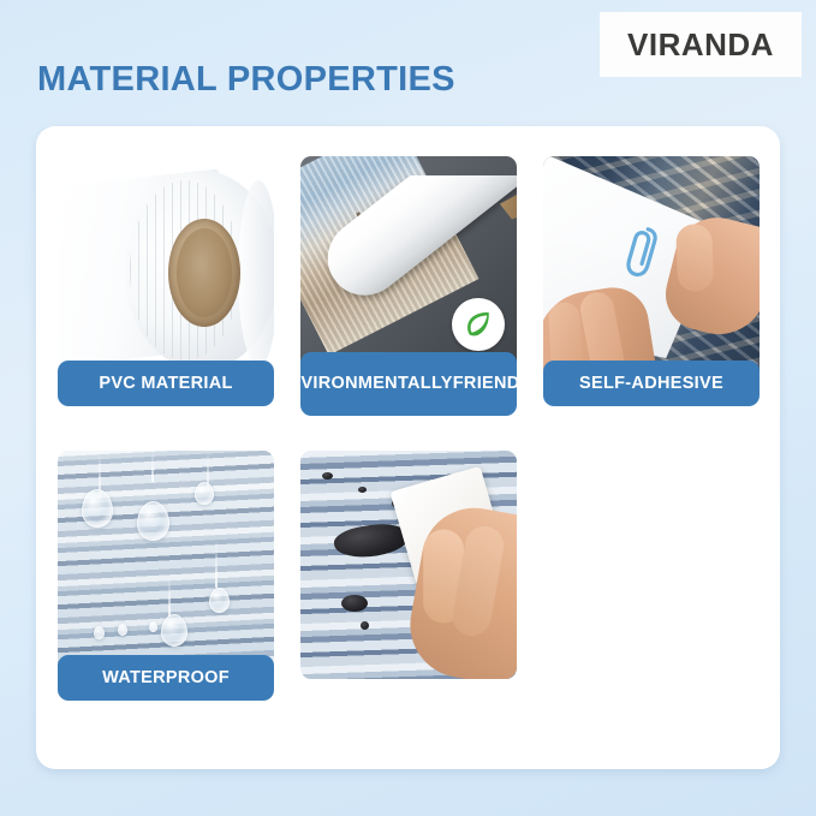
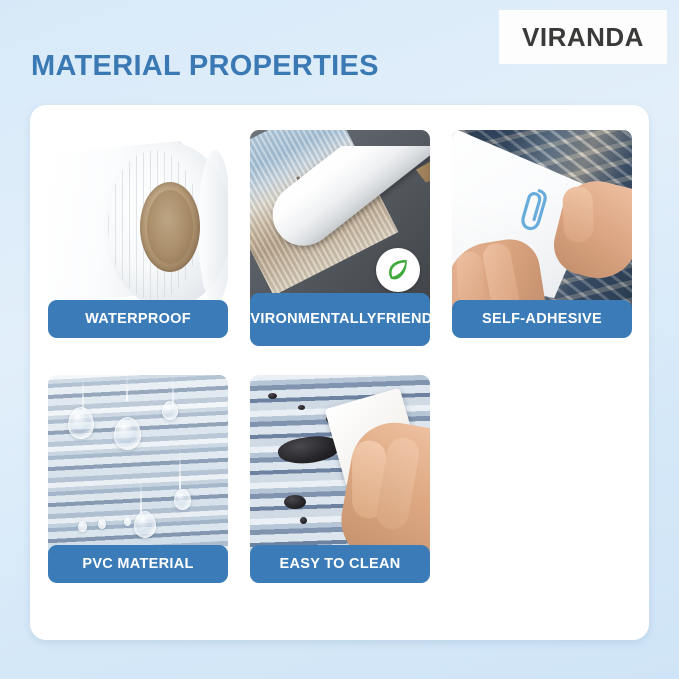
  VIRANDA
  MATERIAL PROPERTIES
- PVC MATERIAL
+ WATERPROOF
  ENVIRONMENTALLY
  FRIENDLY
  SELF-ADHESIVE
- WATERPROOF
+ PVC MATERIAL
+ EASY TO CLEAN
